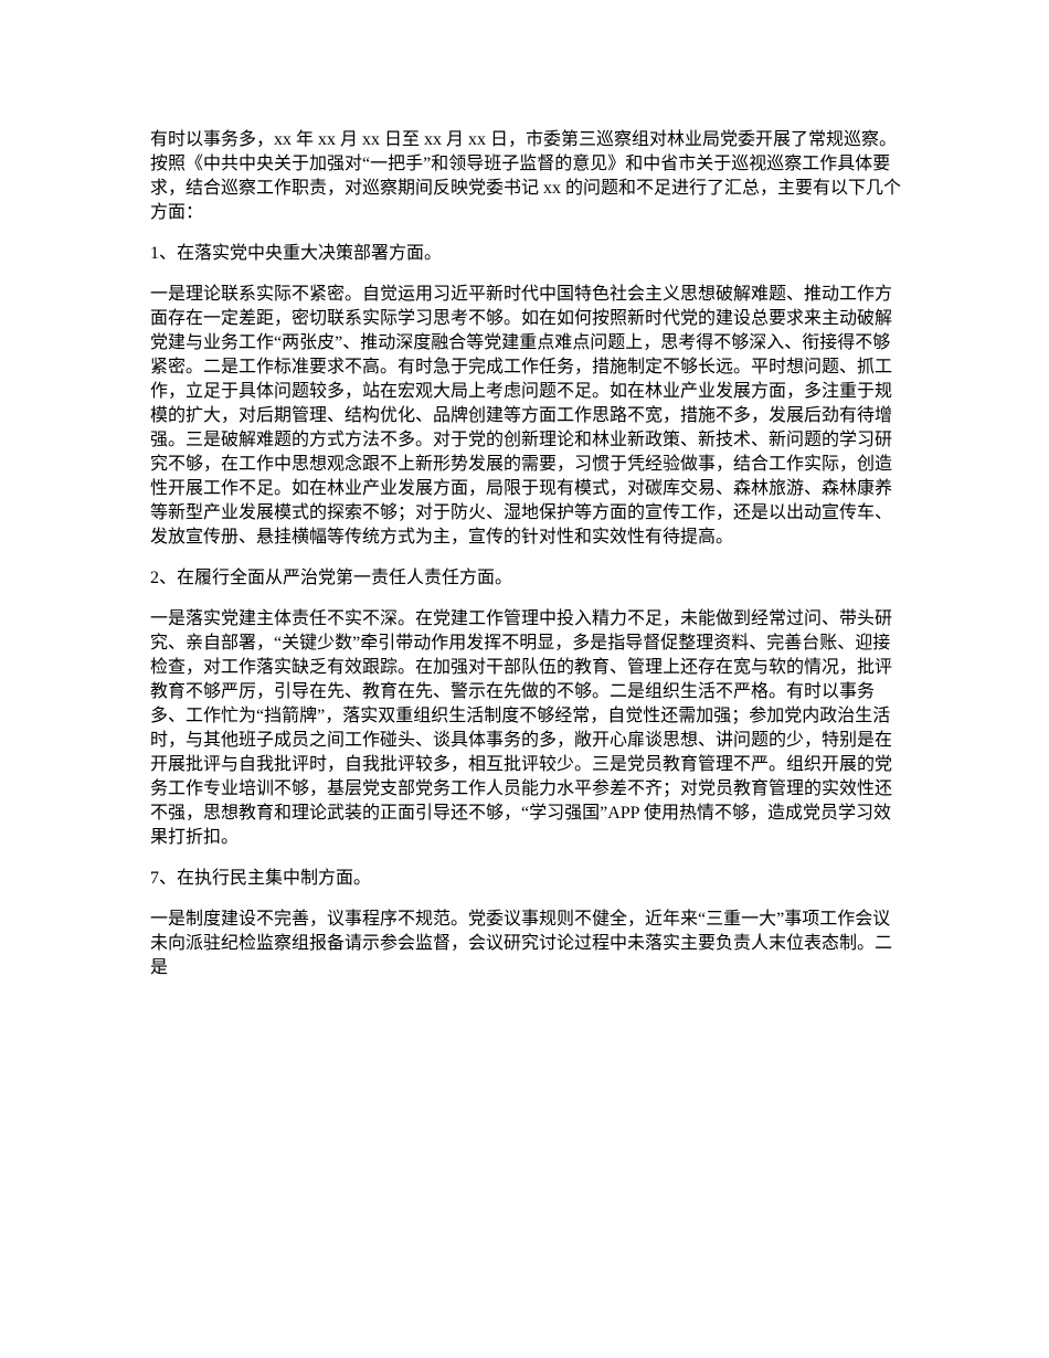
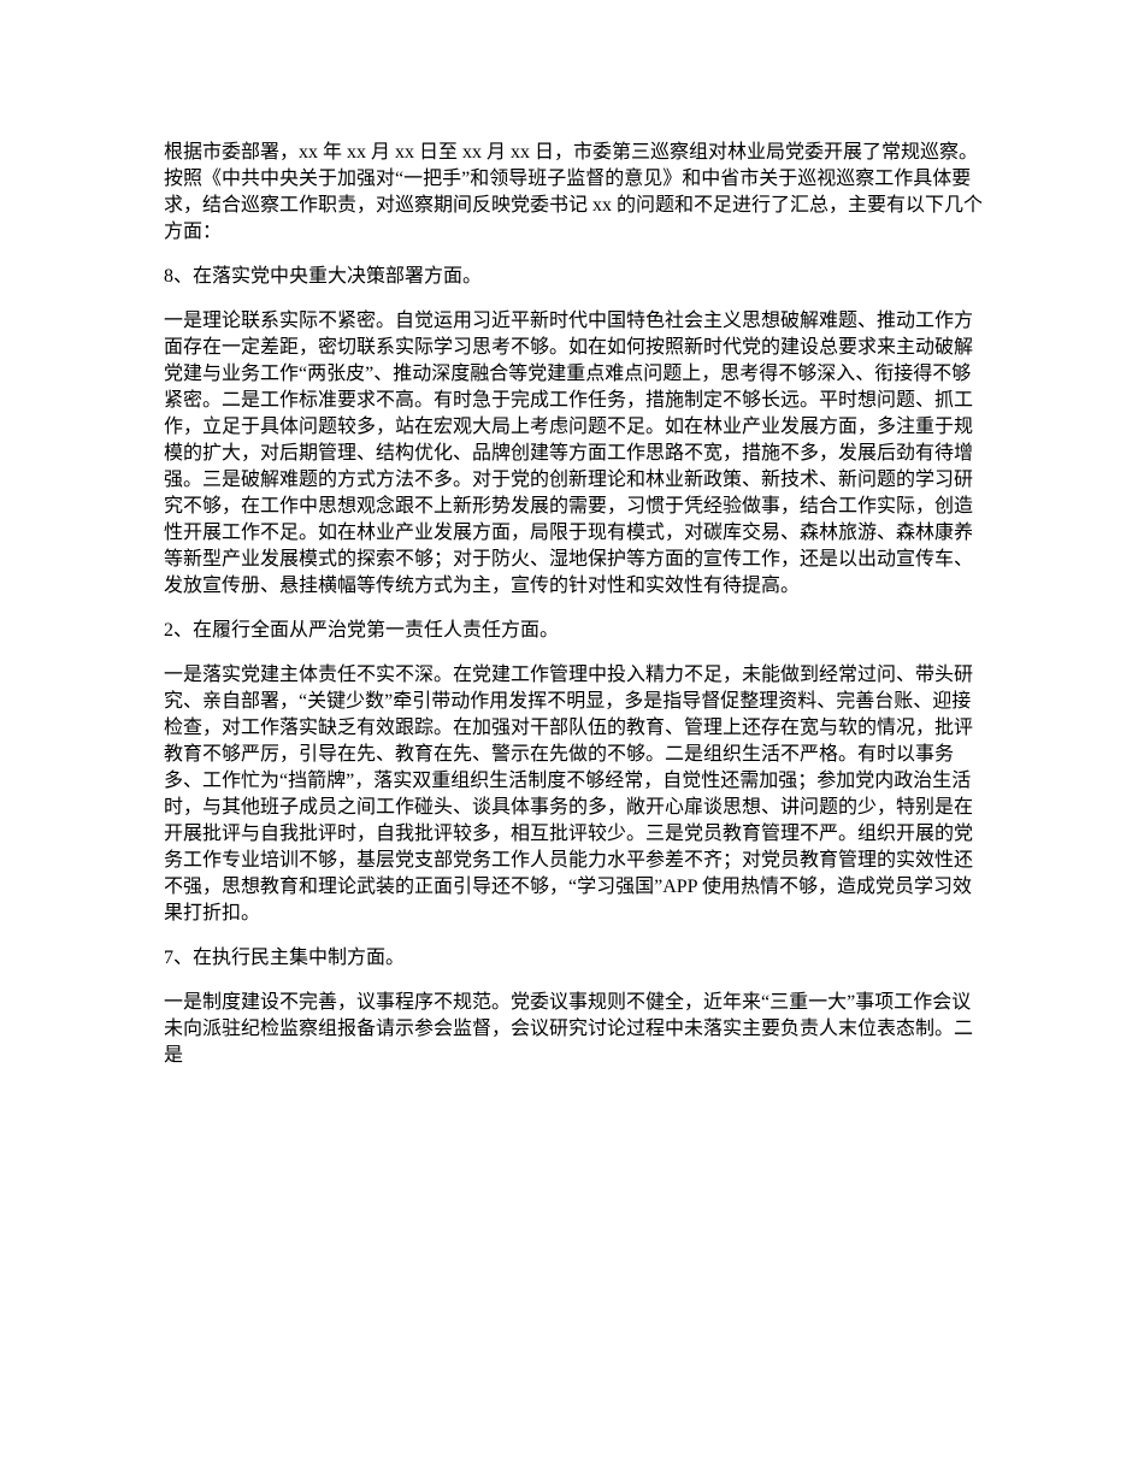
- 有时以事务多，xx 年 xx 月 xx 日至 xx 月 xx 日，市委第三巡察组对林业局党委开展了常规巡察。按照《中共中央关于加强对“一把手”和领导班子监督的意见》和中省市关于巡视巡察工作具体要求，结合巡察工作职责，对巡察期间反映党委书记 xx 的问题和不足进行了汇总，主要有以下几个方面：
+ 根据市委部署，xx 年 xx 月 xx 日至 xx 月 xx 日，市委第三巡察组对林业局党委开展了常规巡察。按照《中共中央关于加强对“一把手”和领导班子监督的意见》和中省市关于巡视巡察工作具体要求，结合巡察工作职责，对巡察期间反映党委书记 xx 的问题和不足进行了汇总，主要有以下几个方面：
- 1、在落实党中央重大决策部署方面。
+ 8、在落实党中央重大决策部署方面。
  一是理论联系实际不紧密。自觉运用习近平新时代中国特色社会主义思想破解难题、推动工作方面存在一定差距，密切联系实际学习思考不够。如在如何按照新时代党的建设总要求来主动破解党建与业务工作“两张皮”、推动深度融合等党建重点难点问题上，思考得不够深入、衔接得不够紧密。二是工作标准要求不高。有时急于完成工作任务，措施制定不够长远。平时想问题、抓工作，立足于具体问题较多，站在宏观大局上考虑问题不足。如在林业产业发展方面，多注重于规模的扩大，对后期管理、结构优化、品牌创建等方面工作思路不宽，措施不多，发展后劲有待增强。三是破解难题的方式方法不多。对于党的创新理论和林业新政策、新技术、新问题的学习研究不够，在工作中思想观念跟不上新形势发展的需要，习惯于凭经验做事，结合工作实际，创造性开展工作不足。如在林业产业发展方面，局限于现有模式，对碳库交易、森林旅游、森林康养等新型产业发展模式的探索不够；对于防火、湿地保护等方面的宣传工作，还是以出动宣传车、发放宣传册、悬挂横幅等传统方式为主，宣传的针对性和实效性有待提高。
  2、在履行全面从严治党第一责任人责任方面。
  一是落实党建主体责任不实不深。在党建工作管理中投入精力不足，未能做到经常过问、带头研究、亲自部署，“关键少数”牵引带动作用发挥不明显，多是指导督促整理资料、完善台账、迎接检查，对工作落实缺乏有效跟踪。在加强对干部队伍的教育、管理上还存在宽与软的情况，批评教育不够严厉，引导在先、教育在先、警示在先做的不够。二是组织生活不严格。有时以事务多、工作忙为“挡箭牌”，落实双重组织生活制度不够经常，自觉性还需加强；参加党内政治生活时，与其他班子成员之间工作碰头、谈具体事务的多，敞开心扉谈思想、讲问题的少，特别是在开展批评与自我批评时，自我批评较多，相互批评较少。三是党员教育管理不严。组织开展的党务工作专业培训不够，基层党支部党务工作人员能力水平参差不齐；对党员教育管理的实效性还不强，思想教育和理论武装的正面引导还不够，“学习强国”APP 使用热情不够，造成党员学习效果打折扣。
  7、在执行民主集中制方面。
  一是制度建设不完善，议事程序不规范。党委议事规则不健全，近年来“三重一大”事项工作会议未向派驻纪检监察组报备请示参会监督，会议研究讨论过程中未落实主要负责人末位表态制。二是
